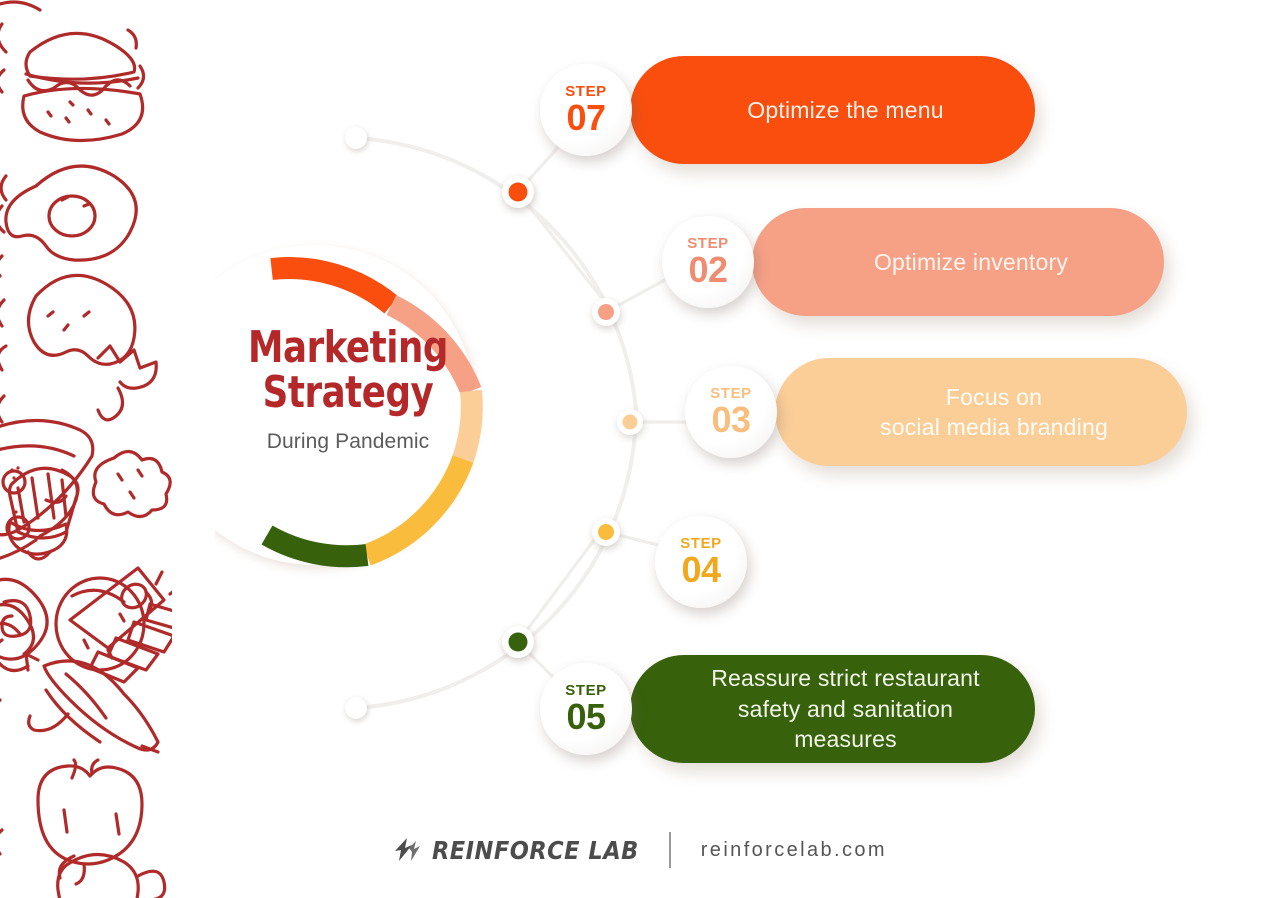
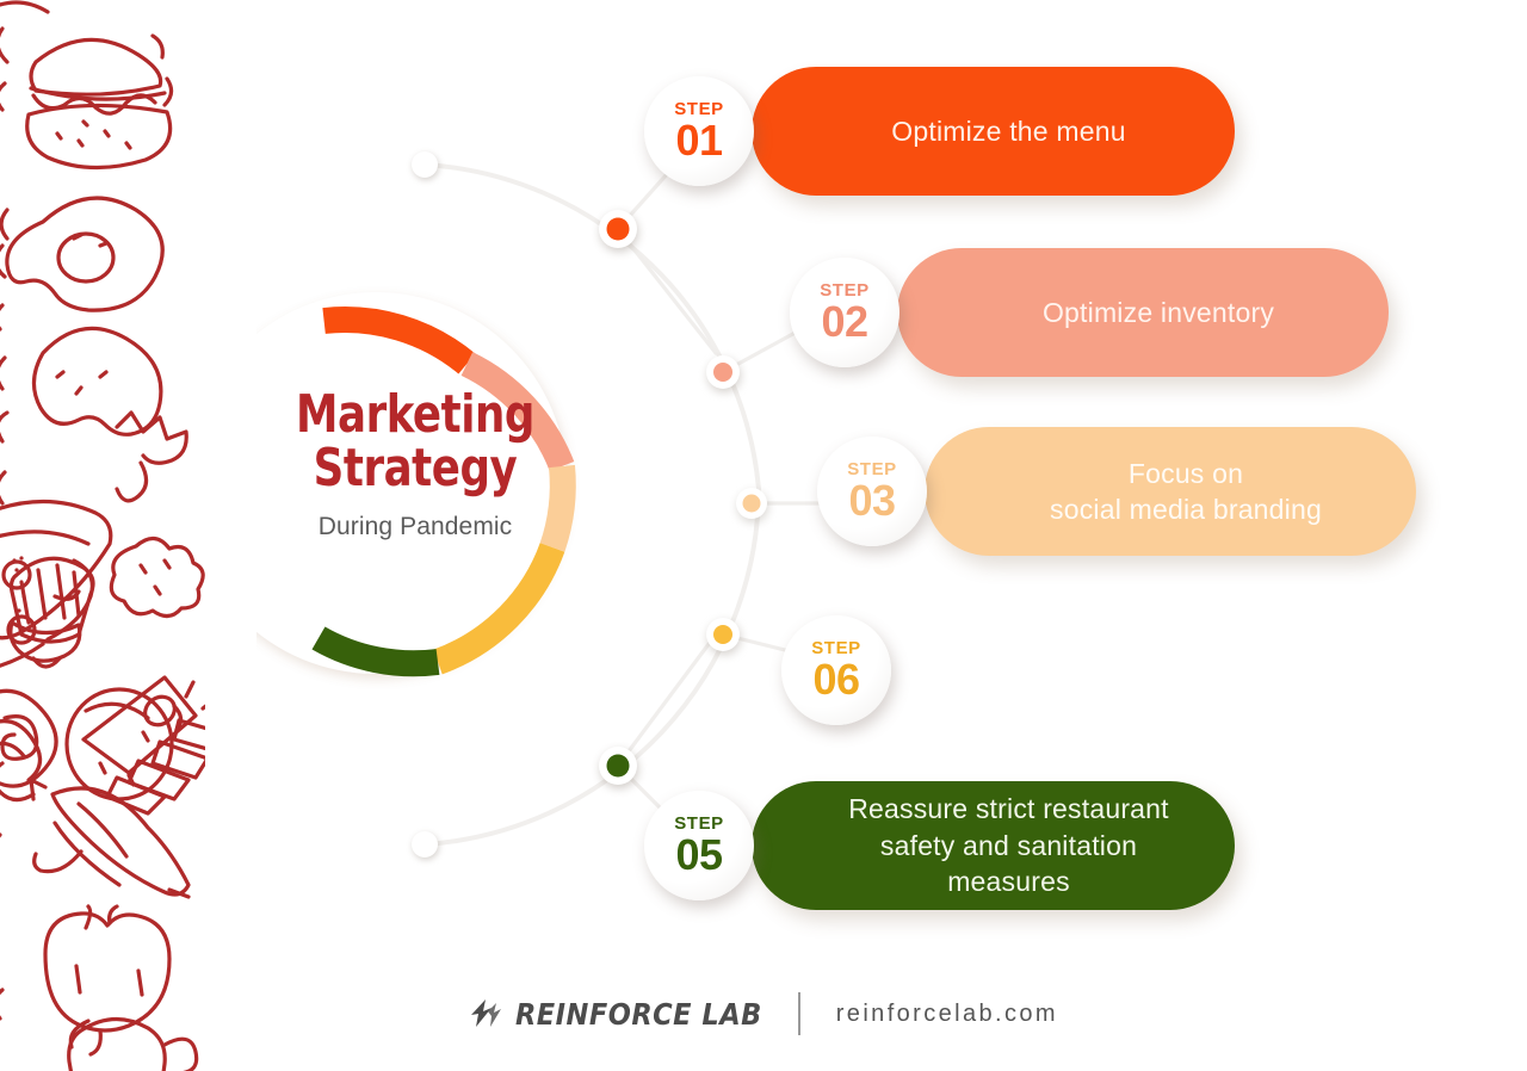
  Marketing
  Strategy
  During Pandemic
  Optimize the menu
  STEP
- 07
+ 01
  Optimize inventory
  STEP
  02
  Focus on
  social media branding
  STEP
  03
  STEP
- 04
+ 06
  Reassure strict restaurant
  safety and sanitation measures
  STEP
  05
  REINFORCE LAB
  reinforcelab.com
